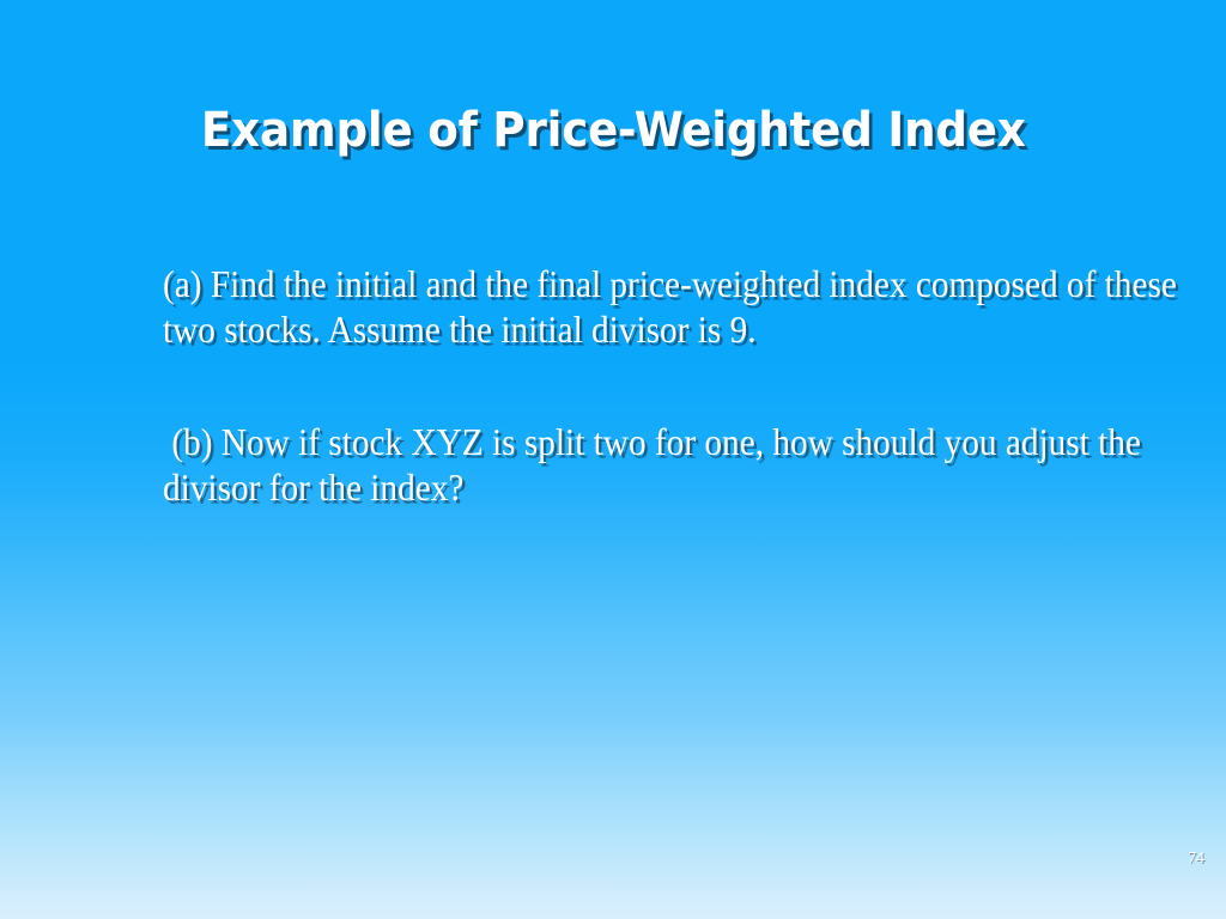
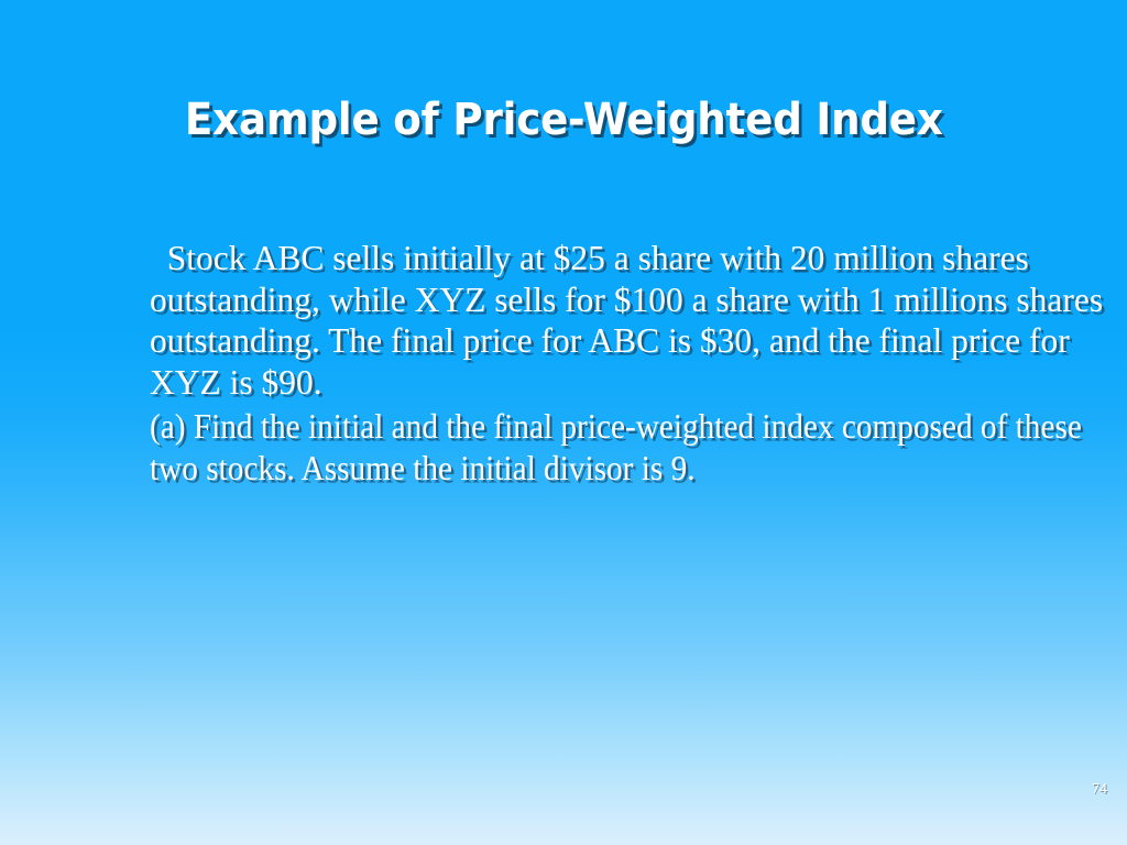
  Example of Price-Weighted Index
+ Stock ABC sells initially at $25 a share with 20 million shares outstanding, while XYZ sells for $100 a share with 1 millions shares outstanding. The final price for ABC is $30, and the final price for XYZ is $90.
  (a) Find the initial and the final price-weighted index composed of these two stocks. Assume the initial divisor is 9.
- (b) Now if stock XYZ is split two for one, how should you adjust the divisor for the index?
  74
